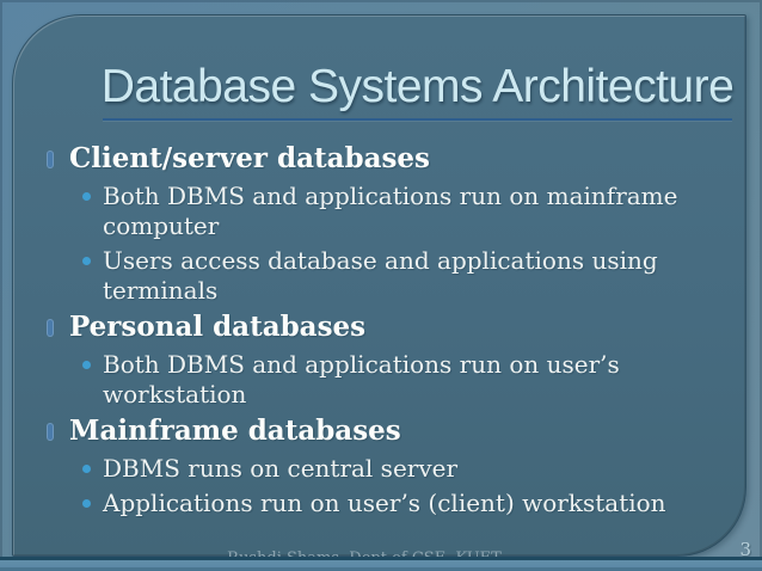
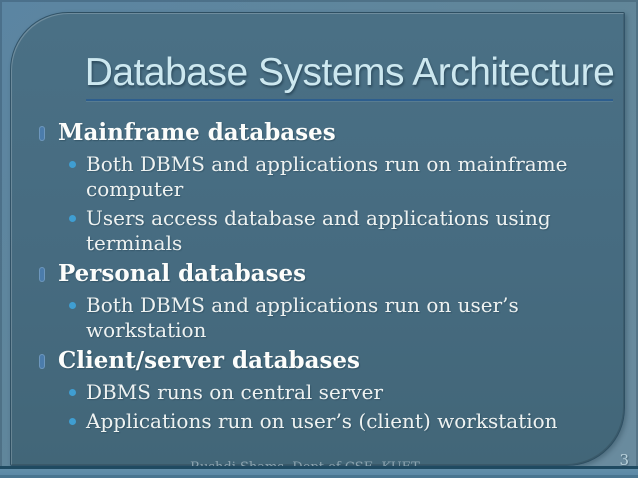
  Database Systems Architecture
- Client/server databases
+ Mainframe databases
  Both DBMS and applications run on mainframe
  computer
  Users access database and applications using
  terminals
  Personal databases
  Both DBMS and applications run on user’s
  workstation
- Mainframe databases
+ Client/server databases
  DBMS runs on central server
  Applications run on user’s (client) workstation
  3
